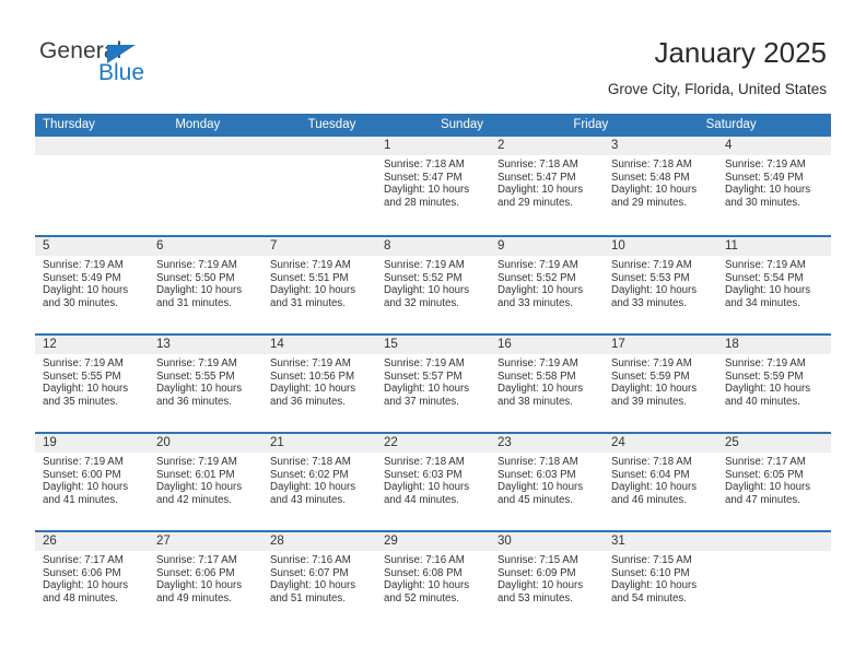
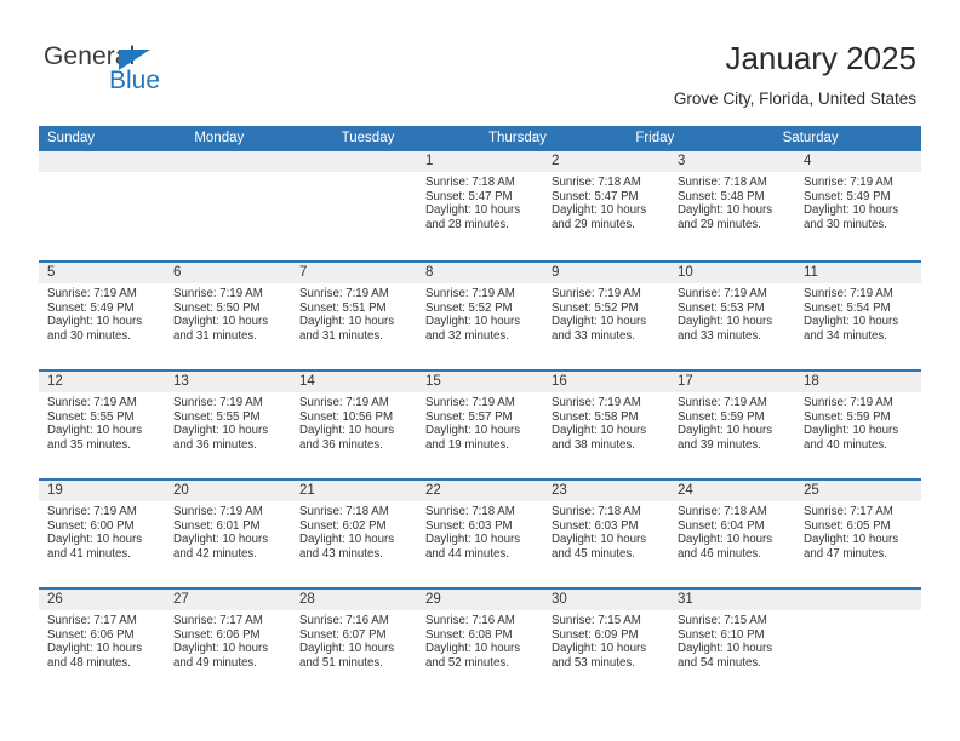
  General
  Blue
  January 2025
  Grove City, Florida, United States
- Thursday
+ Sunday
  Monday
  Tuesday
- Sunday
+ Thursday
  Friday
  Saturday
  1
  Sunrise: 7:18 AM
  Sunset: 5:47 PM
  Daylight: 10 hours
  and 28 minutes.
  2
  Sunrise: 7:18 AM
  Sunset: 5:47 PM
  Daylight: 10 hours
  and 29 minutes.
  3
  Sunrise: 7:18 AM
  Sunset: 5:48 PM
  Daylight: 10 hours
  and 29 minutes.
  4
  Sunrise: 7:19 AM
  Sunset: 5:49 PM
  Daylight: 10 hours
  and 30 minutes.
  5
  Sunrise: 7:19 AM
  Sunset: 5:49 PM
  Daylight: 10 hours
  and 30 minutes.
  6
  Sunrise: 7:19 AM
  Sunset: 5:50 PM
  Daylight: 10 hours
  and 31 minutes.
  7
  Sunrise: 7:19 AM
  Sunset: 5:51 PM
  Daylight: 10 hours
  and 31 minutes.
  8
  Sunrise: 7:19 AM
  Sunset: 5:52 PM
  Daylight: 10 hours
  and 32 minutes.
  9
  Sunrise: 7:19 AM
  Sunset: 5:52 PM
  Daylight: 10 hours
  and 33 minutes.
  10
  Sunrise: 7:19 AM
  Sunset: 5:53 PM
  Daylight: 10 hours
  and 33 minutes.
  11
  Sunrise: 7:19 AM
  Sunset: 5:54 PM
  Daylight: 10 hours
  and 34 minutes.
  12
  Sunrise: 7:19 AM
  Sunset: 5:55 PM
  Daylight: 10 hours
  and 35 minutes.
  13
  Sunrise: 7:19 AM
  Sunset: 5:55 PM
  Daylight: 10 hours
  and 36 minutes.
  14
  Sunrise: 7:19 AM
  Sunset: 10:56 PM
  Daylight: 10 hours
  and 36 minutes.
  15
  Sunrise: 7:19 AM
  Sunset: 5:57 PM
  Daylight: 10 hours
- and 37 minutes.
+ and 19 minutes.
  16
  Sunrise: 7:19 AM
  Sunset: 5:58 PM
  Daylight: 10 hours
  and 38 minutes.
  17
  Sunrise: 7:19 AM
  Sunset: 5:59 PM
  Daylight: 10 hours
  and 39 minutes.
  18
  Sunrise: 7:19 AM
  Sunset: 5:59 PM
  Daylight: 10 hours
  and 40 minutes.
  19
  Sunrise: 7:19 AM
  Sunset: 6:00 PM
  Daylight: 10 hours
  and 41 minutes.
  20
  Sunrise: 7:19 AM
  Sunset: 6:01 PM
  Daylight: 10 hours
  and 42 minutes.
  21
  Sunrise: 7:18 AM
  Sunset: 6:02 PM
  Daylight: 10 hours
  and 43 minutes.
  22
  Sunrise: 7:18 AM
  Sunset: 6:03 PM
  Daylight: 10 hours
  and 44 minutes.
  23
  Sunrise: 7:18 AM
  Sunset: 6:03 PM
  Daylight: 10 hours
  and 45 minutes.
  24
  Sunrise: 7:18 AM
  Sunset: 6:04 PM
  Daylight: 10 hours
  and 46 minutes.
  25
  Sunrise: 7:17 AM
  Sunset: 6:05 PM
  Daylight: 10 hours
  and 47 minutes.
  26
  Sunrise: 7:17 AM
  Sunset: 6:06 PM
  Daylight: 10 hours
  and 48 minutes.
  27
  Sunrise: 7:17 AM
  Sunset: 6:06 PM
  Daylight: 10 hours
  and 49 minutes.
  28
  Sunrise: 7:16 AM
  Sunset: 6:07 PM
  Daylight: 10 hours
  and 51 minutes.
  29
  Sunrise: 7:16 AM
  Sunset: 6:08 PM
  Daylight: 10 hours
  and 52 minutes.
  30
  Sunrise: 7:15 AM
  Sunset: 6:09 PM
  Daylight: 10 hours
  and 53 minutes.
  31
  Sunrise: 7:15 AM
  Sunset: 6:10 PM
  Daylight: 10 hours
  and 54 minutes.
